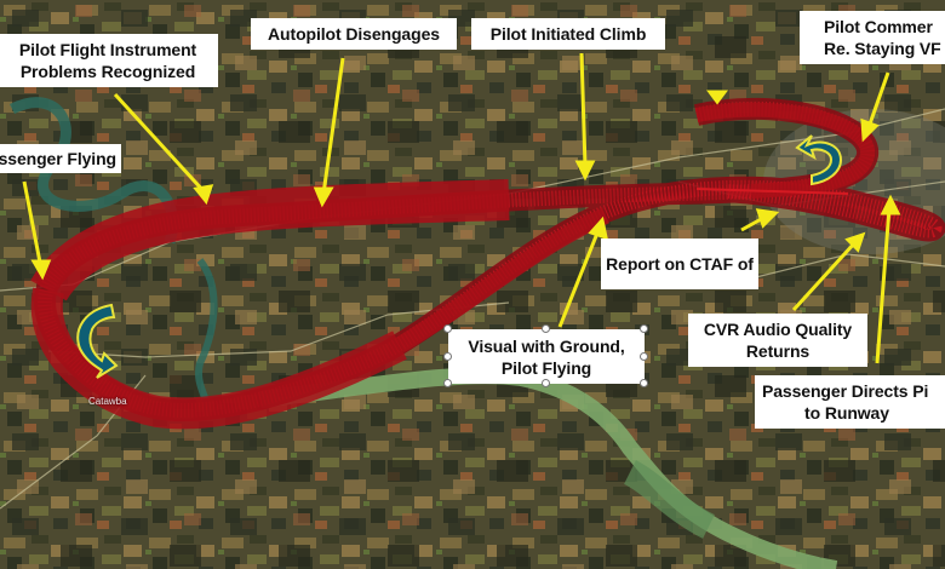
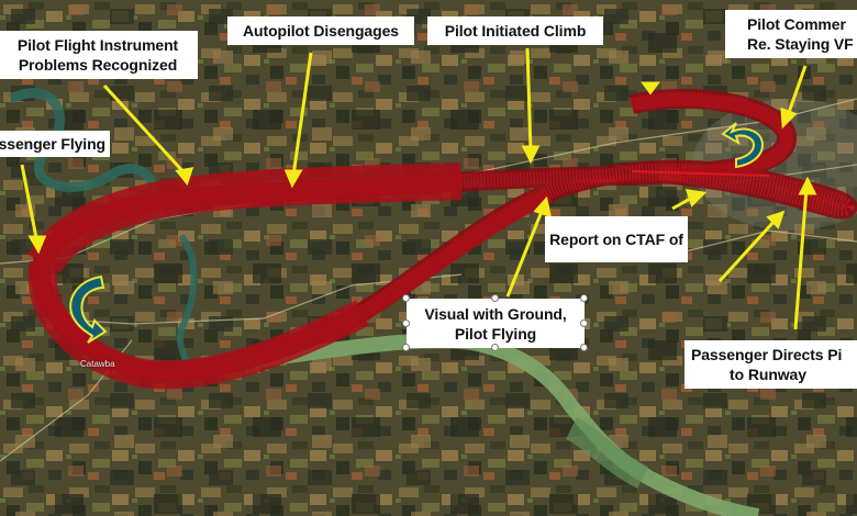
  Catawba
  Pilot Flight Instrument
  Problems Recognized
  ssenger Flying
  Autopilot Disengages
  Pilot Initiated Climb
  Pilot Commer
  Re. Staying VF
  Report on CTAF of
  Visual with Ground,
  Pilot Flying
- CVR Audio Quality
- Returns
  Passenger Directs Pi
  to Runway
